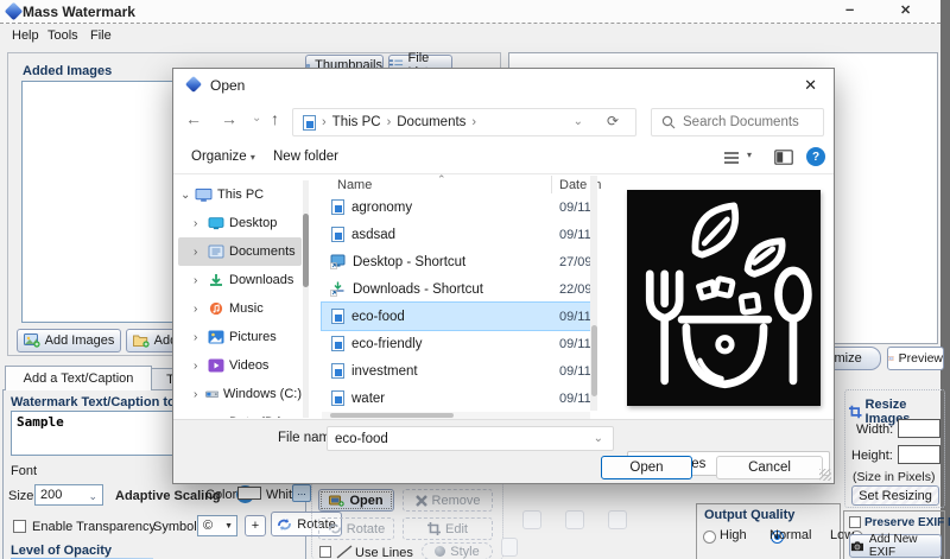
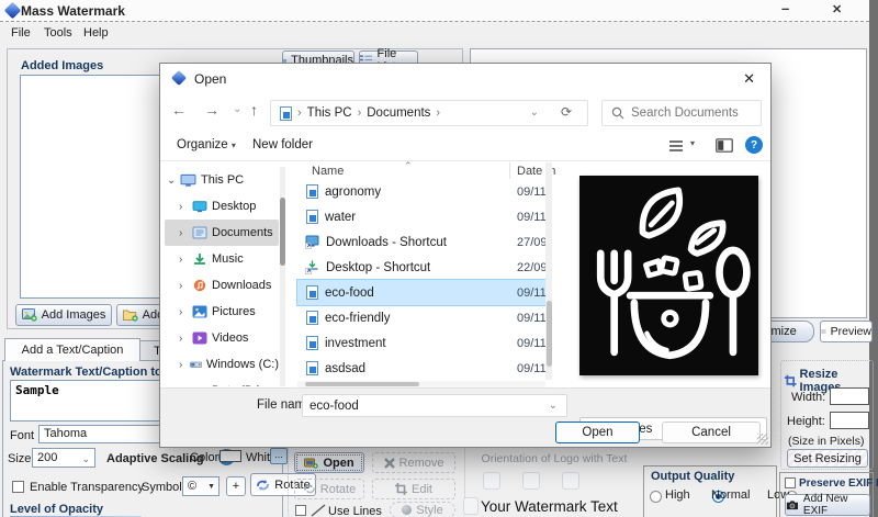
  Mass Watermark
  –
  ✕
- Help
+ File
  Tools
- File
+ Help
  Added Images
  Add Images
  Thumbnails
  Add a Text/Caption
  Watermark Text/Caption t
  Sample
  Font
+ Tahoma
  Size
  200
  ⌄
  Adaptive Scaling
  Enable Transparency
  Symbol
  ©
  +
  Level of Opacity
  Rotate
  Color
  Whit
  ...
  Open
  Remove
  Rotate
  Edit
  Use Lines
  Style
+ Orientation of Logo with Text
+ Your Watermark Text
  Output Quality
  High
  Normal
  Preview
  Resize Imag
  Width:
  Height:
  (Size in Pixels)
  Set Resizing
  Preserve EXIF I
  Add New EXIF
  Open
  ✕
  ←
  →
  ⌄
  ↑
  ›
  This PC
  ›
  Documents
  ›
  ⌄
  ⟳
  Search Documents
  Organize ▾
  New folder
  ▾
  ?
  ⌄
  This PC
  ›
  Desktop
  ›
  Documents
  ›
- Downloads
+ Music
  ›
- Music
+ Downloads
  ›
  Pictures
  ›
  Videos
  ›
  Windows (C:)
  Name
  ⌃
  Date
  agronomy
  09/11
- asdsad
+ water
  09/11
- Desktop - Shortcut
+ Downloads - Shortcut
  27/09
- Downloads - Shortcut
+ Desktop - Shortcut
  22/09
  eco-food
  09/11
  eco-friendly
  09/11
  investment
  09/11
- water
+ asdsad
  09/11
  File nam
  eco-food
  ⌄
  Open
  Cancel
